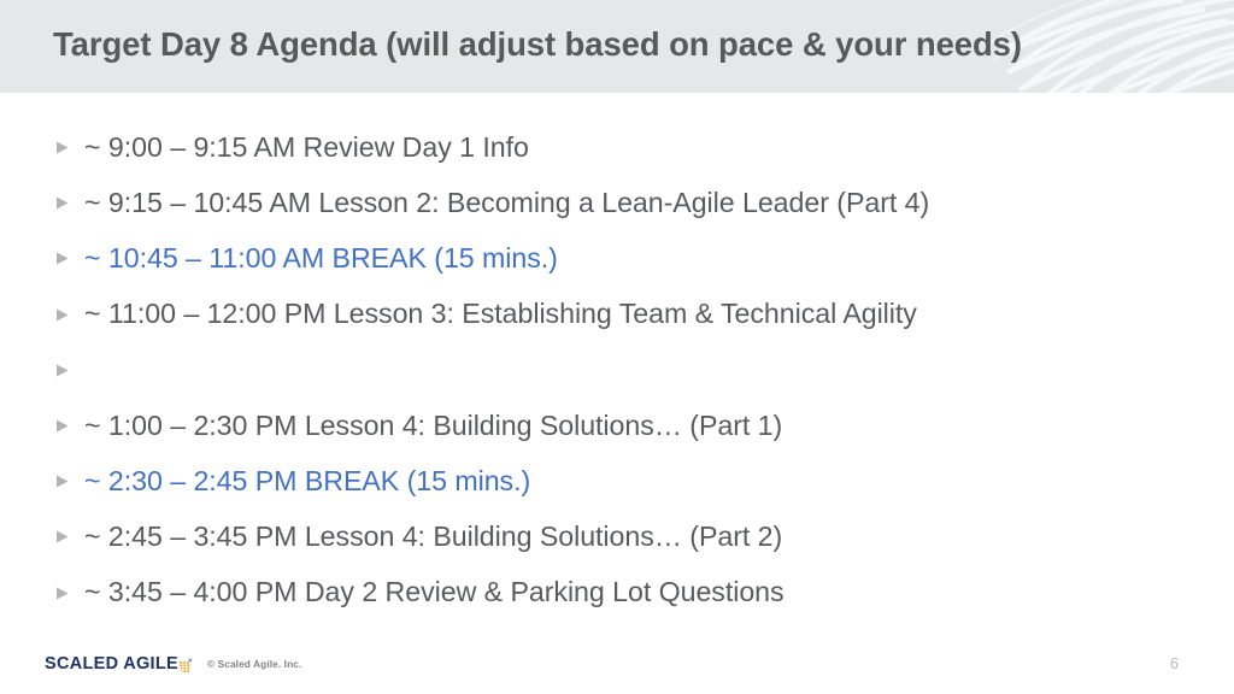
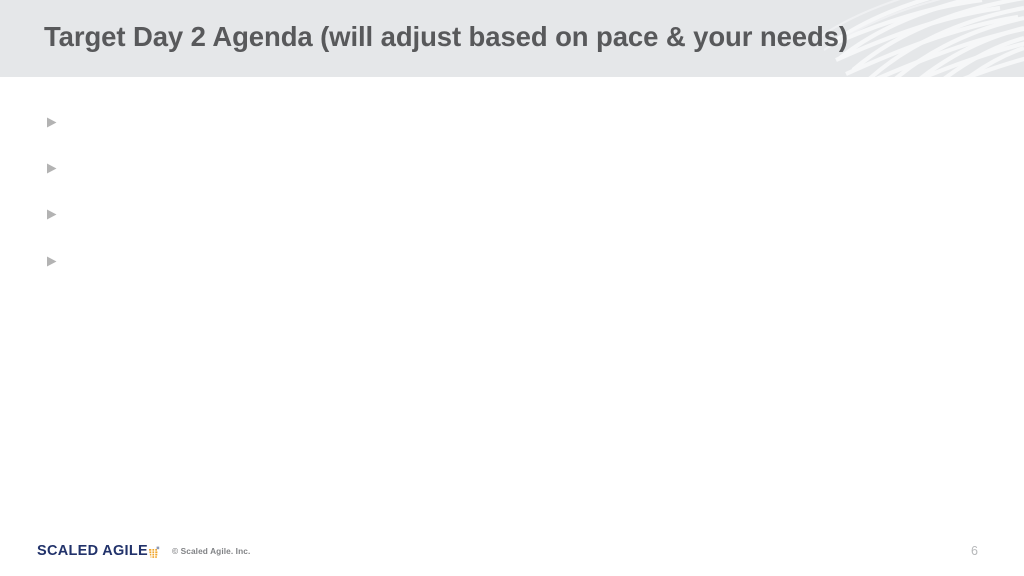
- Target Day 8 Agenda (will adjust based on pace & your needs)
+ Target Day 2 Agenda (will adjust based on pace & your needs)
- ~ 9:00 – 9:15 AM Review Day 1 Info
- ~ 9:15 – 10:45 AM Lesson 2: Becoming a Lean-Agile Leader (Part 4)
- ~ 10:45 – 11:00 AM BREAK (15 mins.)
- ~ 11:00 – 12:00 PM Lesson 3: Establishing Team & Technical Agility
- ~ 1:00 – 2:30 PM Lesson 4: Building Solutions… (Part 1)
- ~ 2:30 – 2:45 PM BREAK (15 mins.)
- ~ 2:45 – 3:45 PM Lesson 4: Building Solutions… (Part 2)
- ~ 3:45 – 4:00 PM Day 2 Review & Parking Lot Questions
  SCALED AGILE
  © Scaled Agile. Inc.
  6
